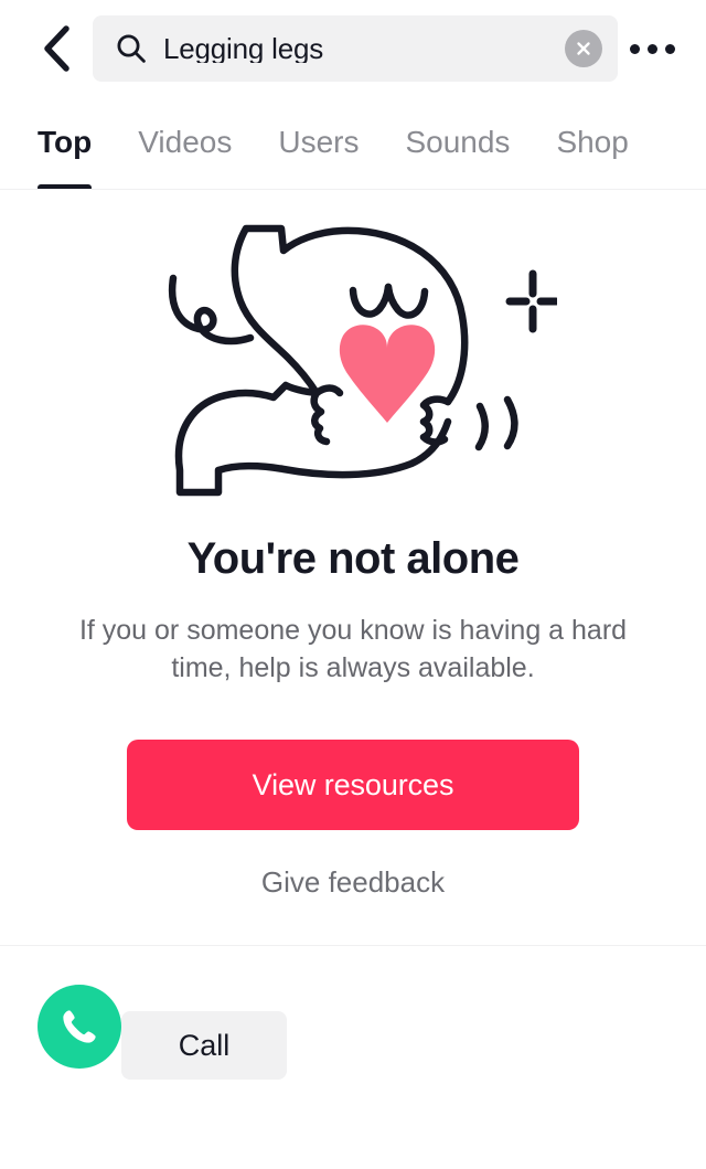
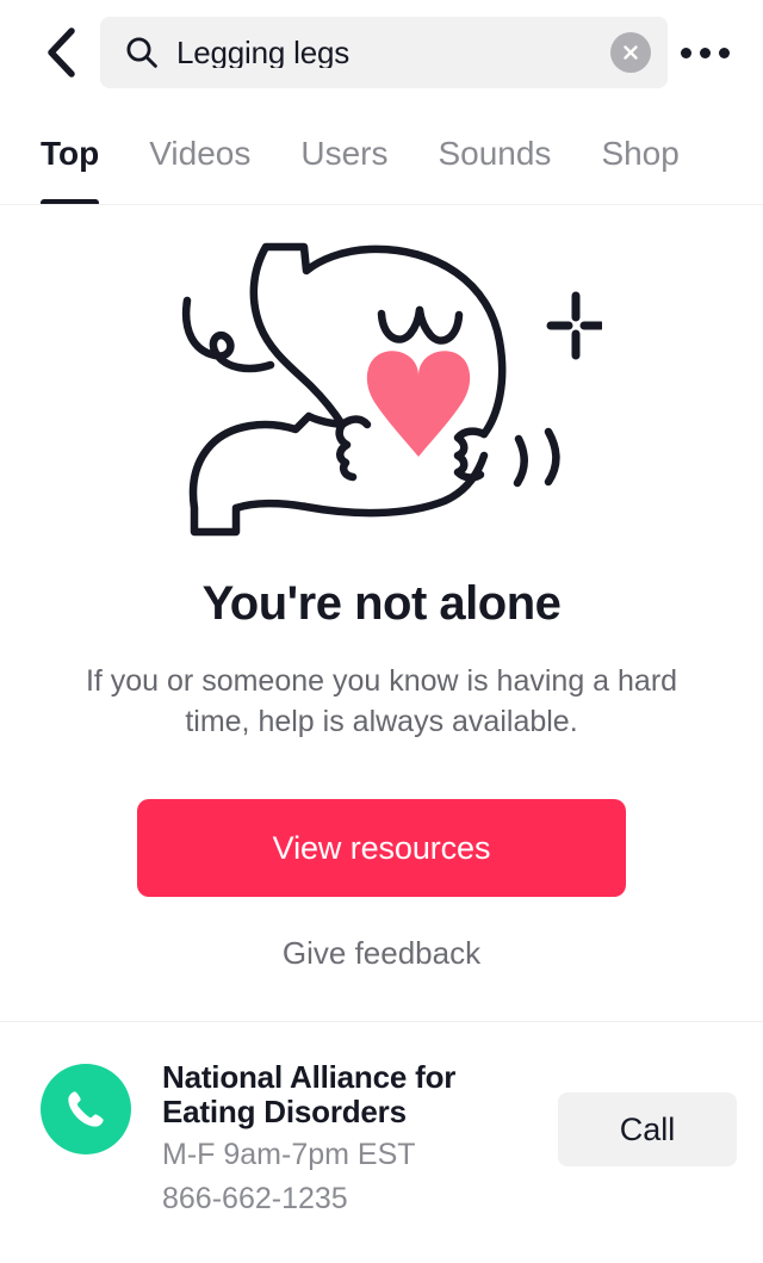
  Legging legs
  Top
  Videos
  Users
  Sounds
  Shop
  You're not alone
  If you or someone you know is having a hard time, help is always available.
  View resources
  Give feedback
+ National Alliance for Eating Disorders
+ M-F 9am-7pm EST
+ 866-662-1235
  Call
